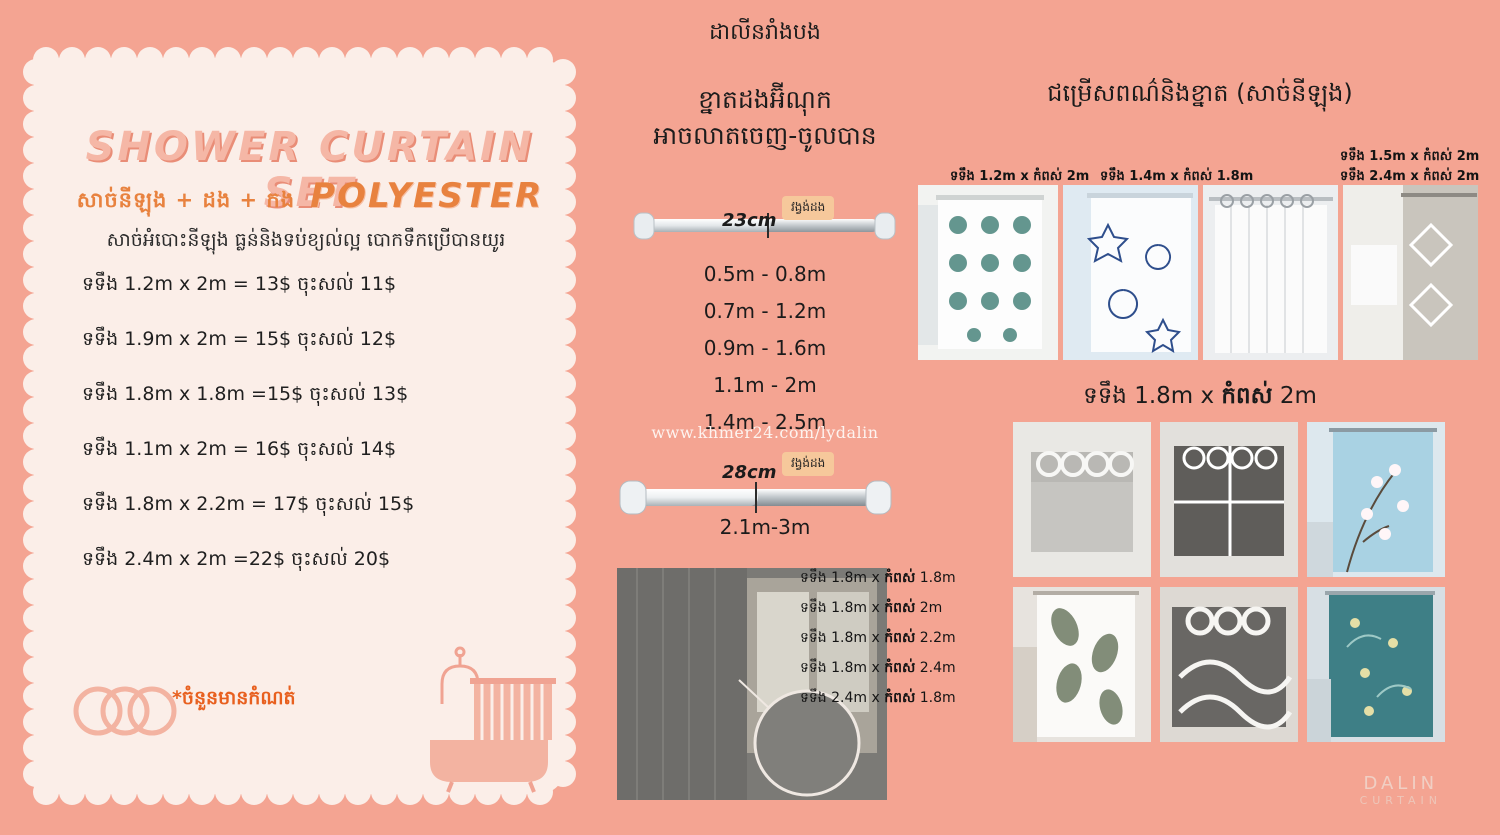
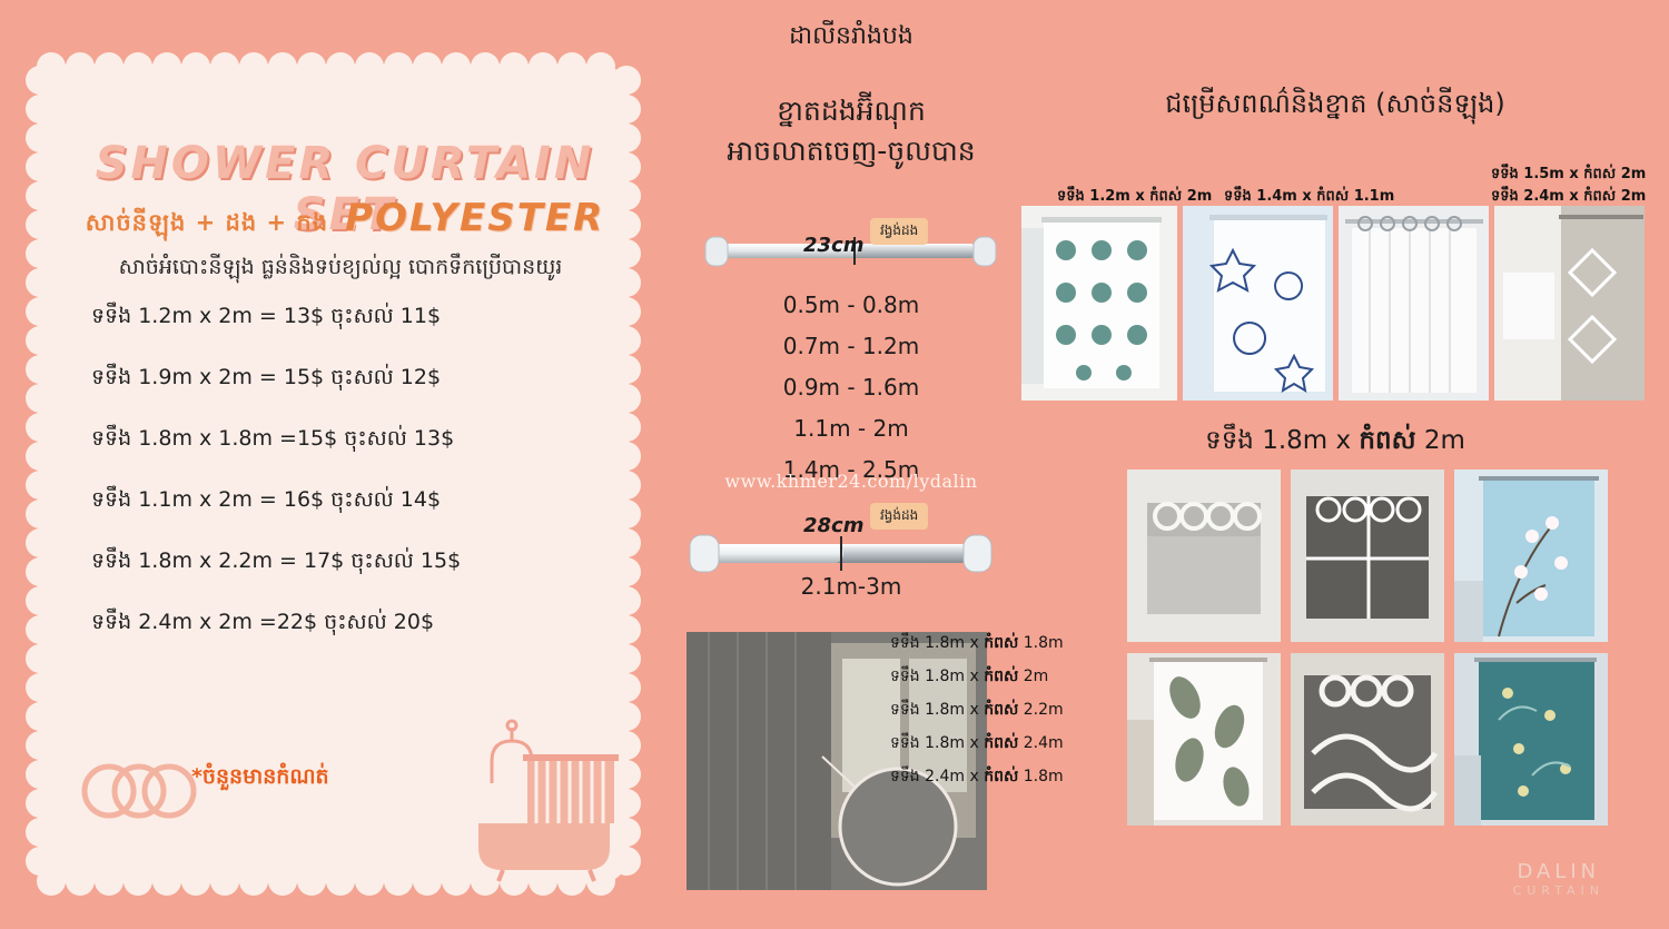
  SHOWER CURTAIN SET
  សាច់នីឡុង + ដង + កង POLYESTER
  សាច់អំបោះនីឡុង ធ្លន់និងទប់ខ្យល់ល្អ បោកទឹកប្រើបានយូរ
  ទទឹង 1.2m x 2m = 13$ ចុះសល់ 11$
  ទទឹង 1.9m x 2m = 15$ ចុះសល់ 12$
  ទទឹង 1.8m x 1.8m =15$ ចុះសល់ 13$
  ទទឹង 1.1m x 2m = 16$ ចុះសល់ 14$
  ទទឹង 1.8m x 2.2m = 17$ ចុះសល់ 15$
  ទទឹង 2.4m x 2m =22$ ចុះសល់ 20$
  *ចំនួនមានកំណត់
  ដាលីនរាំងបង
  ខ្នាតដងអ៊ីណុក
  អាចលាតចេញ-ចូលបាន
  23cm
  វង្វង់ដង
  0.5m - 0.8m
  0.7m - 1.2m
  0.9m - 1.6m
  1.1m - 2m
  1.4m - 2.5m
  www.khmer24.com/lydalin
  28cm
  វង្វង់ដង
  2.1m-3m
  ទទឹង 1.8m x កំពស់ 1.8m
  ទទឹង 1.8m x កំពស់ 2m
  ទទឹង 1.8m x កំពស់ 2.2m
  ទទឹង 1.8m x កំពស់ 2.4m
  ទទឹង 2.4m x កំពស់ 1.8m
  ជម្រើសពណ៌និងខ្នាត (សាច់នីឡុង)
  ទទឹង 1.2m x កំពស់ 2m
- ទទឹង 1.4m x កំពស់ 1.8m
+ ទទឹង 1.4m x កំពស់ 1.1m
  ទទឹង 1.5m x កំពស់ 2m
  ទទឹង 2.4m x កំពស់ 2m
  ទទឹង 1.8m x កំពស់ 2m
  DALIN
  CURTAIN
